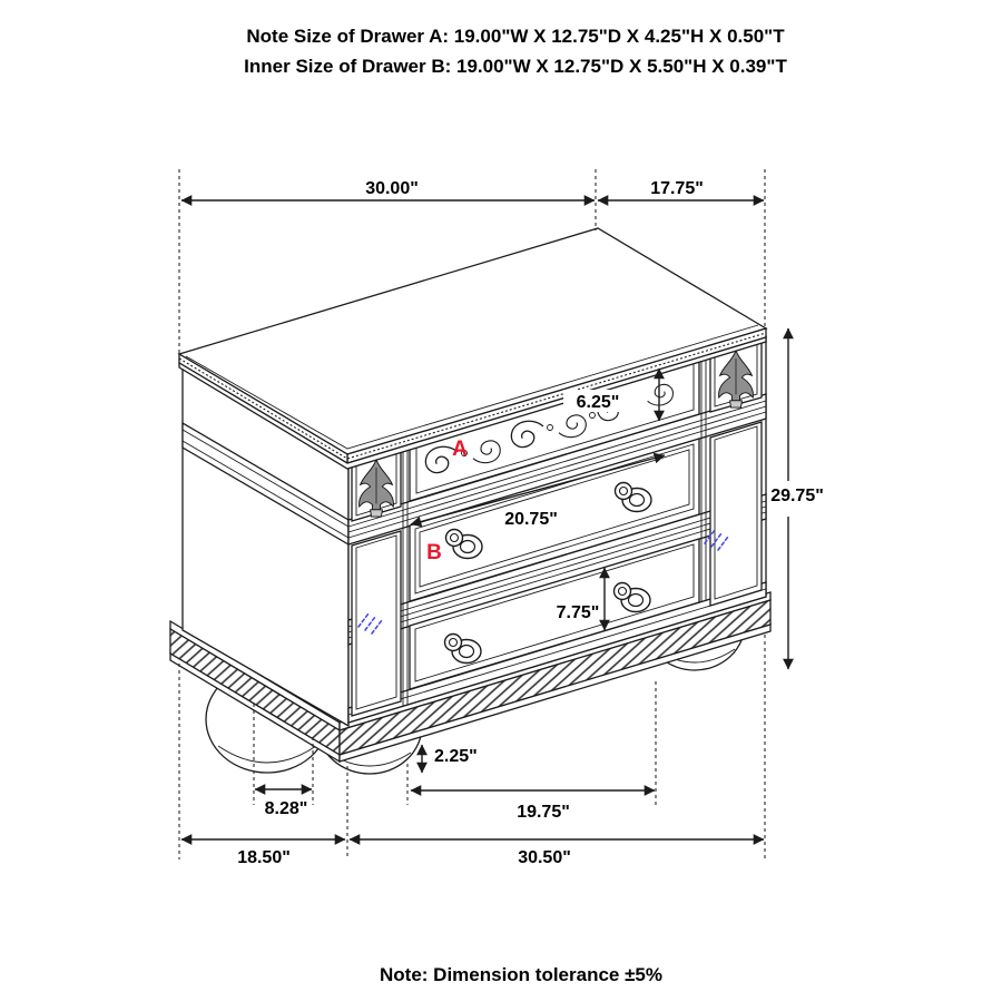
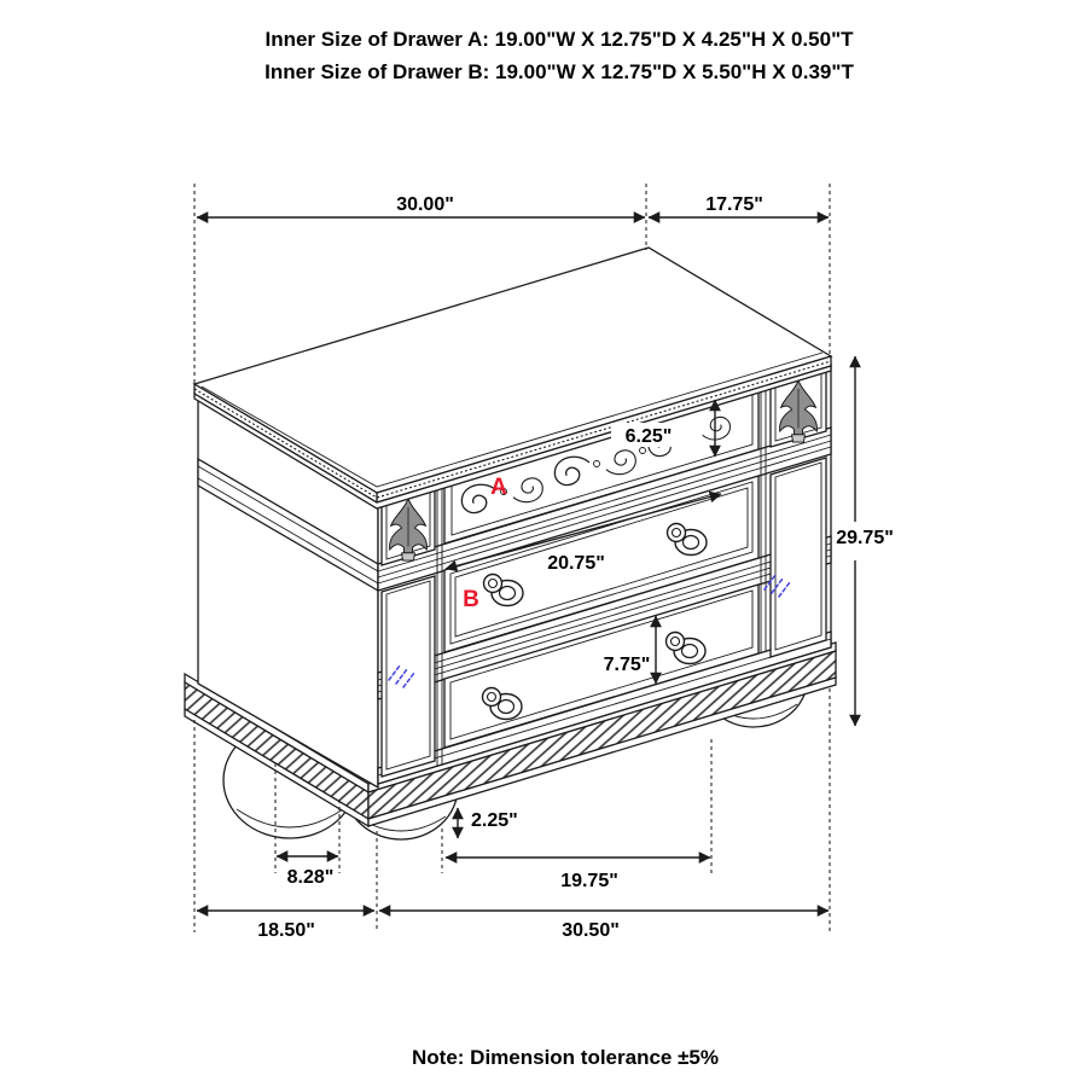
- Note Size of Drawer A: 19.00"W X 12.75"D X 4.25"H X 0.50"T
+ Inner Size of Drawer A: 19.00"W X 12.75"D X 4.25"H X 0.50"T
  Inner Size of Drawer B: 19.00"W X 12.75"D X 5.50"H X 0.39"T
  30.00"
  17.75"
  29.75"
  6.25"
  20.75"
  7.75"
  2.25"
  8.28"
  19.75"
  18.50"
  30.50"
  A
  B
  Note: Dimension tolerance ±5%
